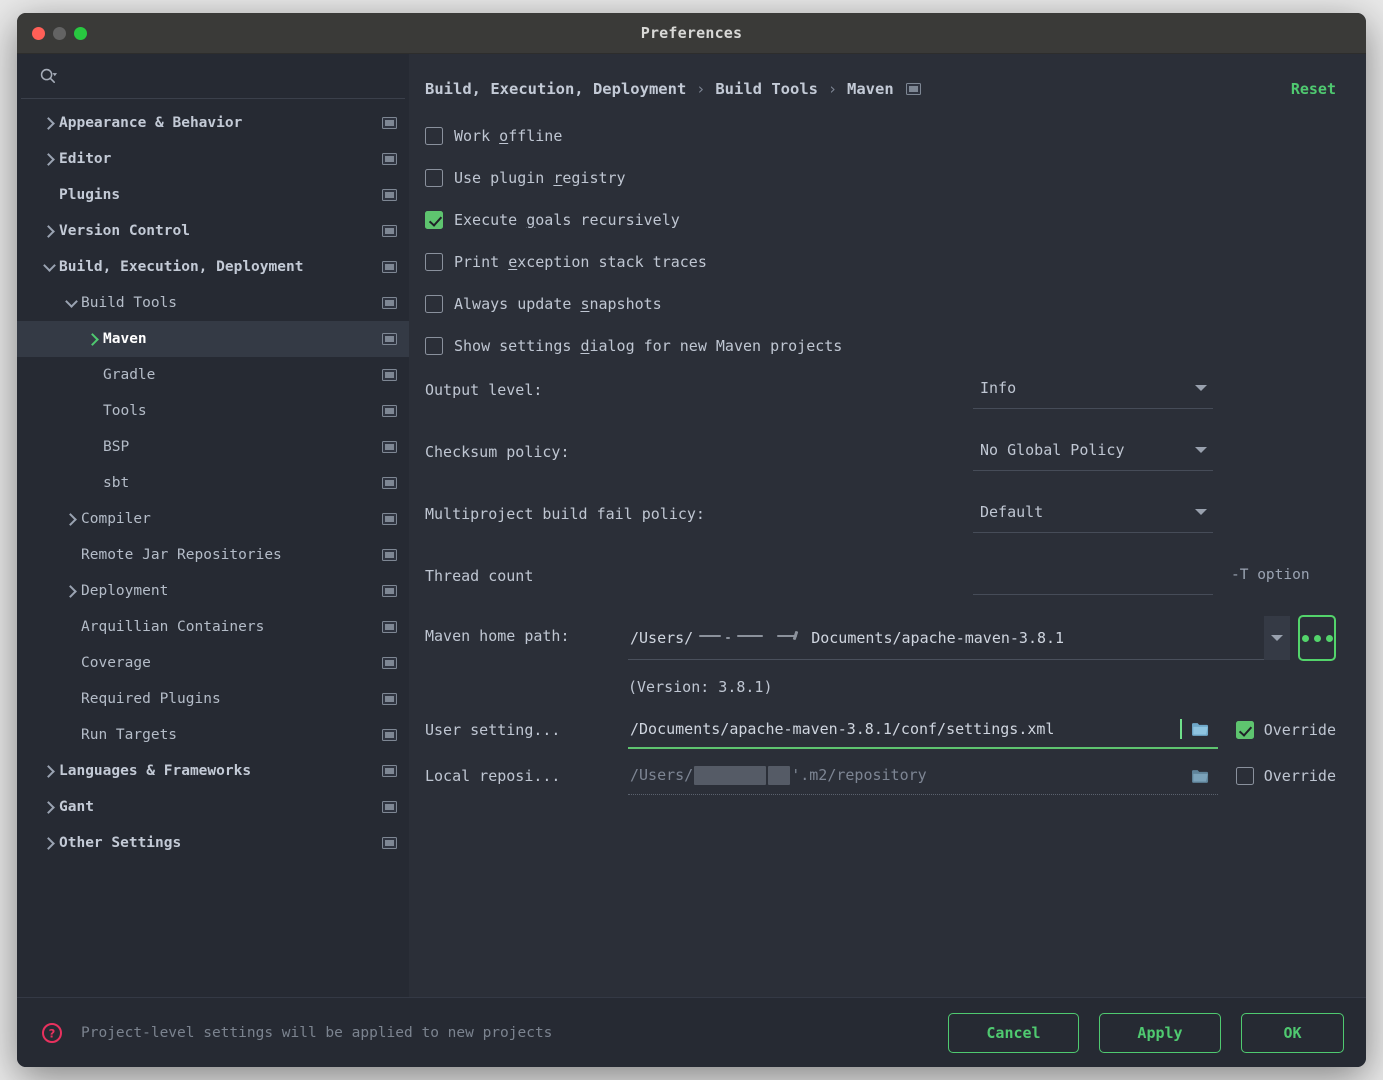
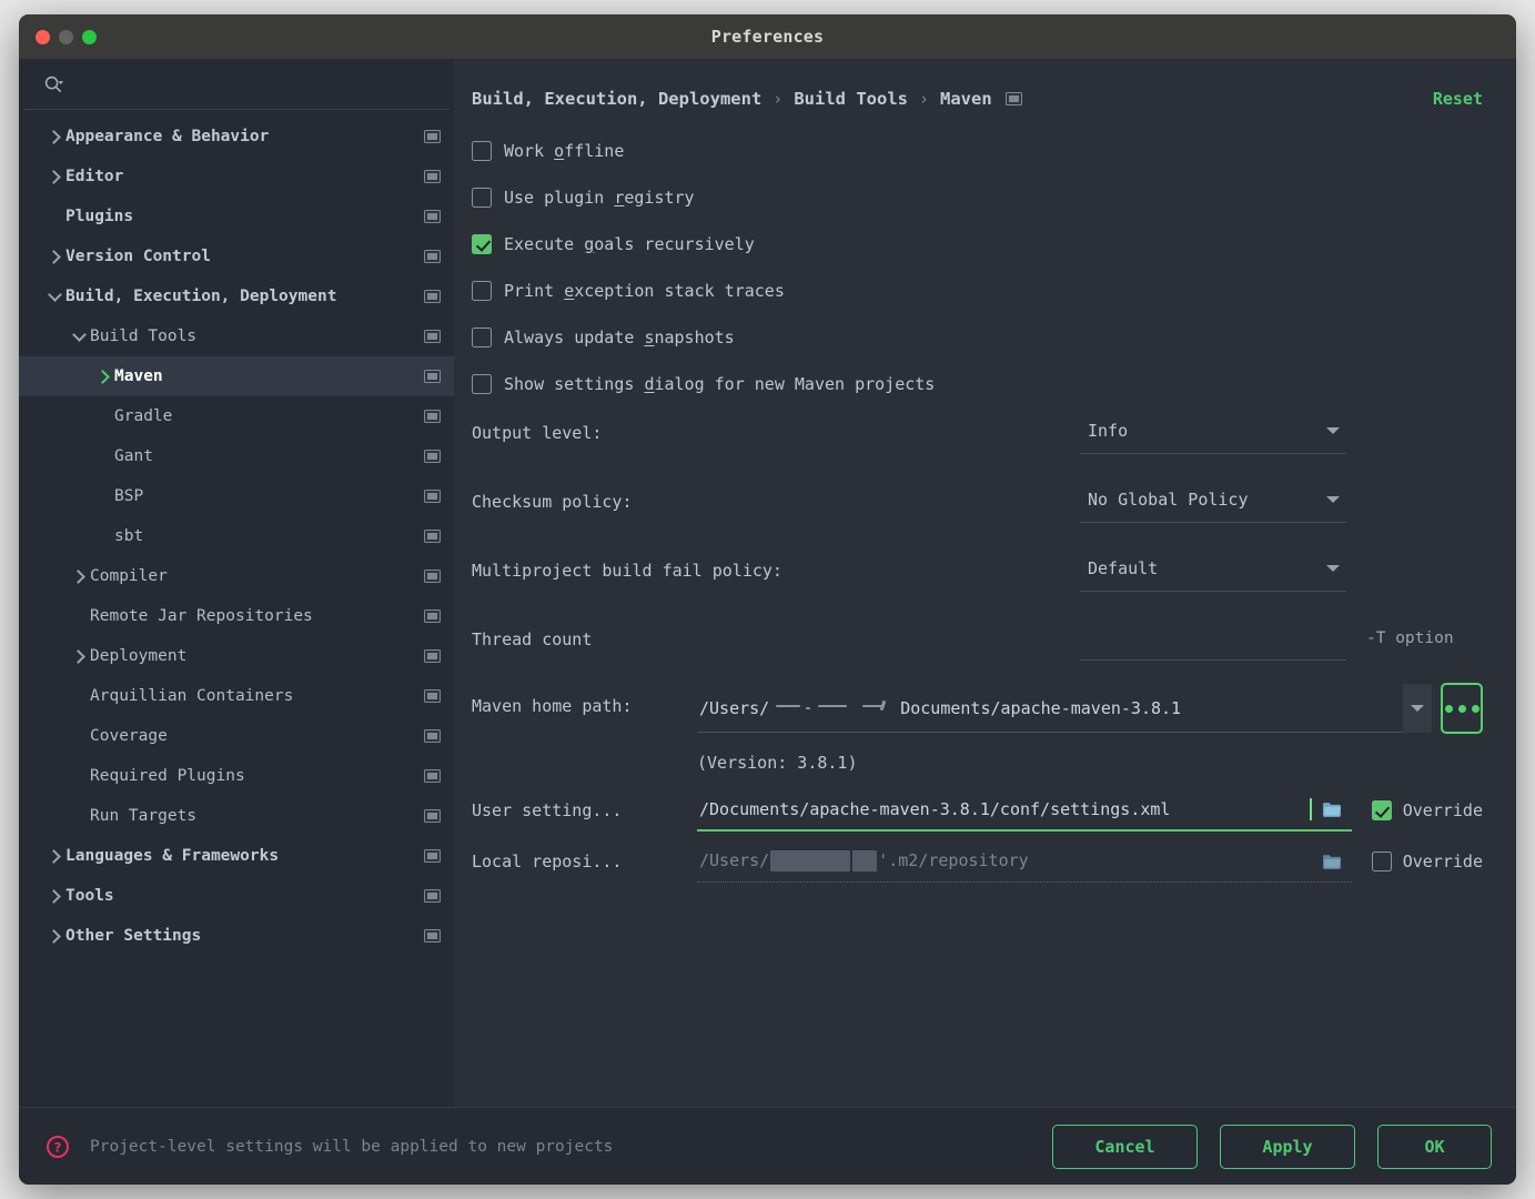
  Preferences
  Appearance & Behavior
  Editor
  Plugins
  Version Control
  Build, Execution, Deployment
  Build Tools
  Maven
  Gradle
- Tools
+ Gant
  BSP
  sbt
  Compiler
  Remote Jar Repositories
  Deployment
  Arquillian Containers
  Coverage
  Required Plugins
  Run Targets
  Languages & Frameworks
- Gant
+ Tools
  Other Settings
  Build, Execution, Deployment
  ›
  Build Tools
  ›
  Maven
  Reset
  Work offline
  Use plugin registry
  Execute goals recursively
  Print exception stack traces
  Always update snapshots
  Show settings dialog for new Maven projects
  Output level:
  Info
  Checksum policy:
  No Global Policy
  Multiproject build fai
  Default
  Thread count
  -T option
  Maven home path:
  /Users/
  Documents/apache-maven-3.8.1
  (Version: 3.8.1)
  User setting...
  /Documents/apache-maven-3.8.1/conf/settings.xml
  Override
  Local reposi...
  /Users/ '.m2/repository
  Override
  ?
  Project-level settings will be applied to new projects
  Cancel
  Apply
  OK
